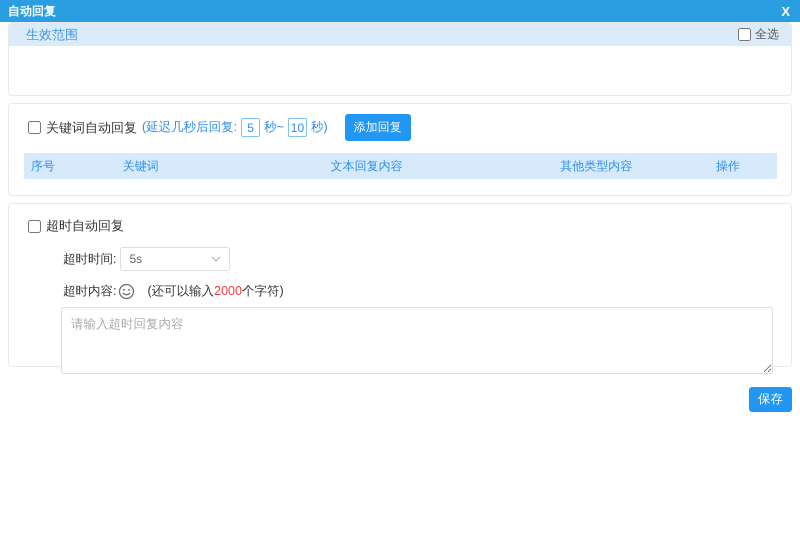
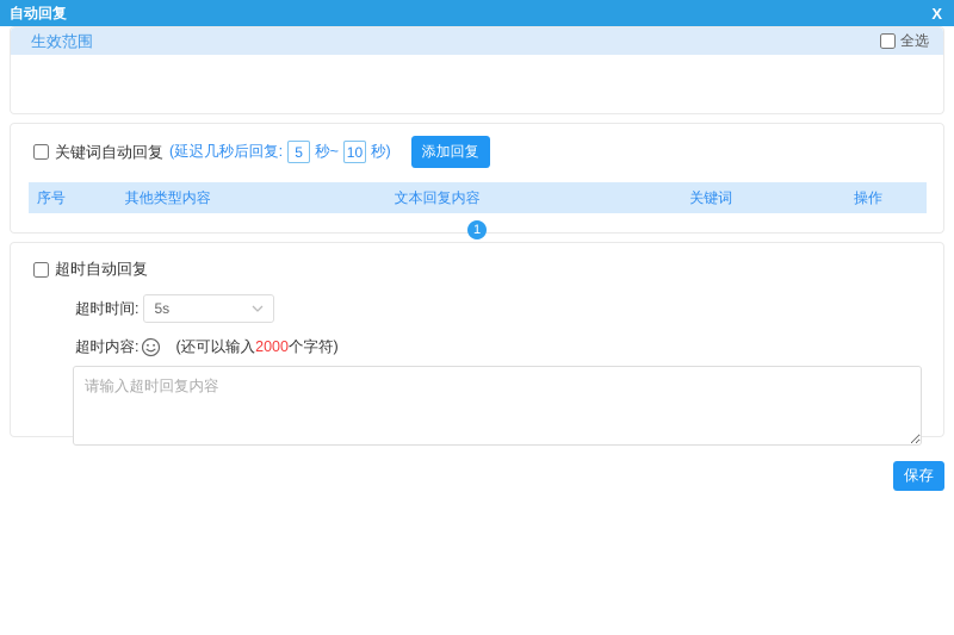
  自动回复
  X
  生效范围
  全选
  关键词自动回复
  (延迟几秒后回复:
  5
  秒~
  10
  秒)
  添加回复
  序号
- 关键词
+ 其他类型内容
  文本回复内容
- 其他类型内容
+ 关键词
  操作
+ 1
  超时自动回复
  超时时间:
  5s
  超时内容:
  (还可以输入2000个字符)
  请输入超时回复内容
  保存
